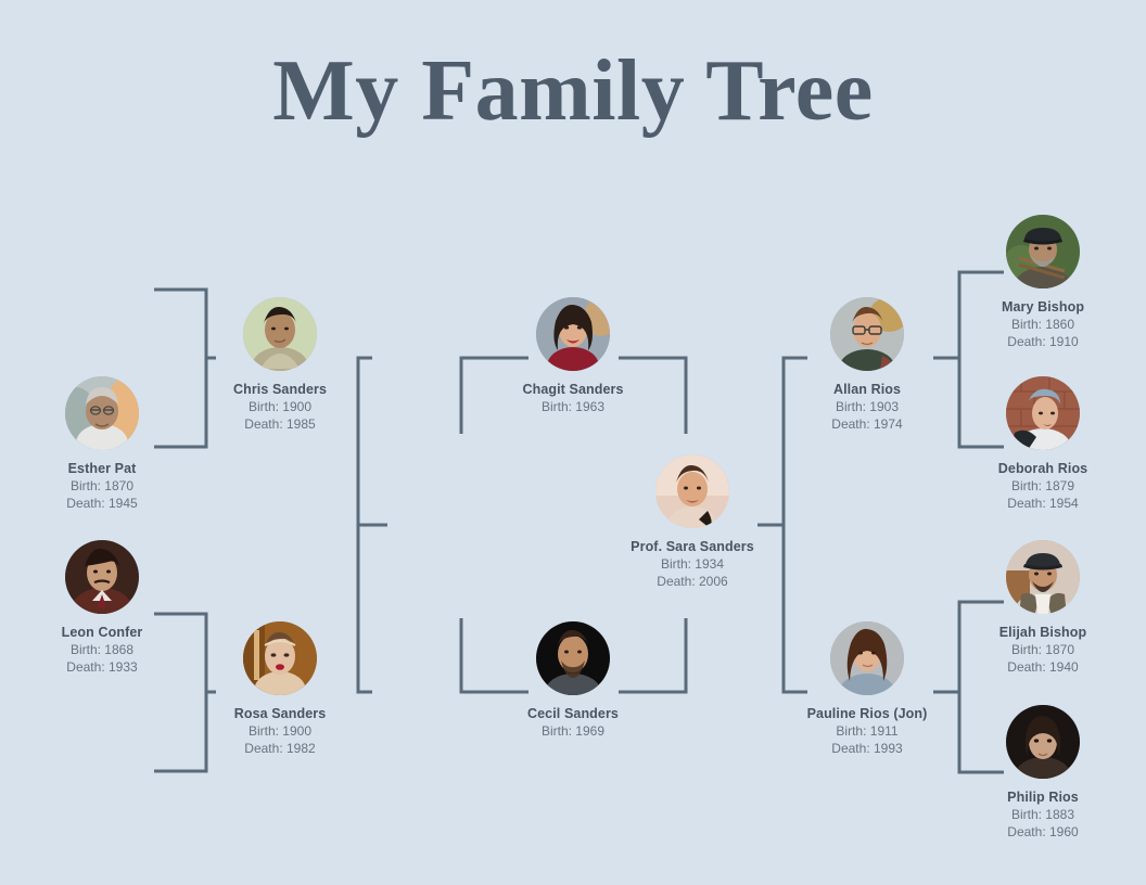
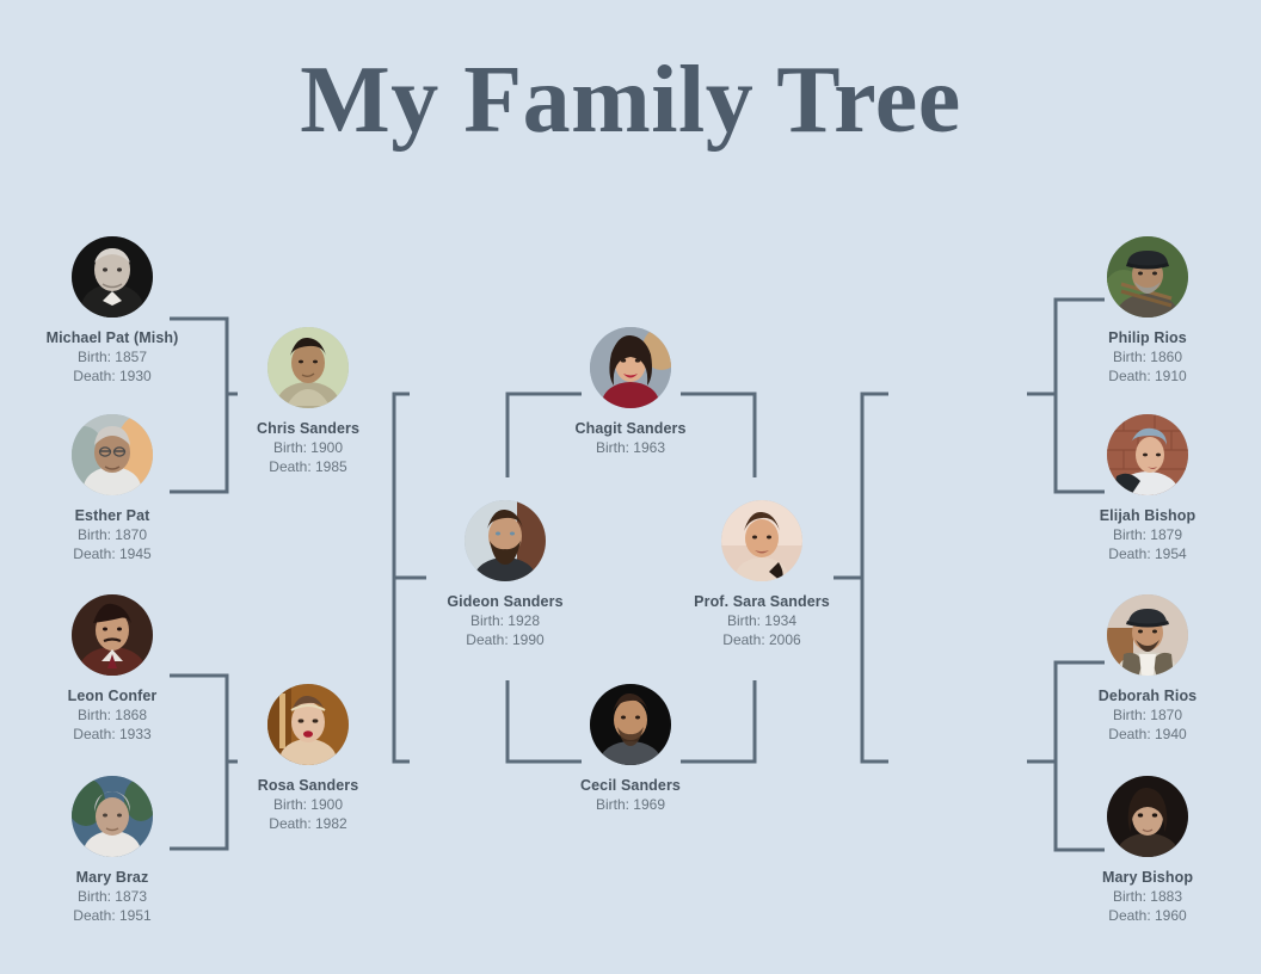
  My Family Tree
+ Michael Pat (Mish)
+ Birth: 1857
+ Death: 1930
  Esther Pat
  Birth: 1870
  Death: 1945
  Leon Confer
  Birth: 1868
  Death: 1933
+ Mary Braz
+ Birth: 1873
+ Death: 1951
  Chris Sanders
  Birth: 1900
  Death: 1985
  Rosa Sanders
  Birth: 1900
  Death: 1982
+ Gideon Sanders
+ Birth: 1928
+ Death: 1990
  Chagit Sanders
  Birth: 1963
  Cecil Sanders
  Birth: 1969
  Prof. Sara Sanders
  Birth: 1934
  Death: 2006
- Allan Rios
- Birth: 1903
- Death: 1974
- Pauline Rios (Jon)
- Birth: 1911
- Death: 1993
- Mary Bishop
+ Philip Rios
  Birth: 1860
  Death: 1910
- Deborah Rios
+ Elijah Bishop
  Birth: 1879
  Death: 1954
- Elijah Bishop
+ Deborah Rios
  Birth: 1870
  Death: 1940
- Philip Rios
+ Mary Bishop
  Birth: 1883
  Death: 1960
